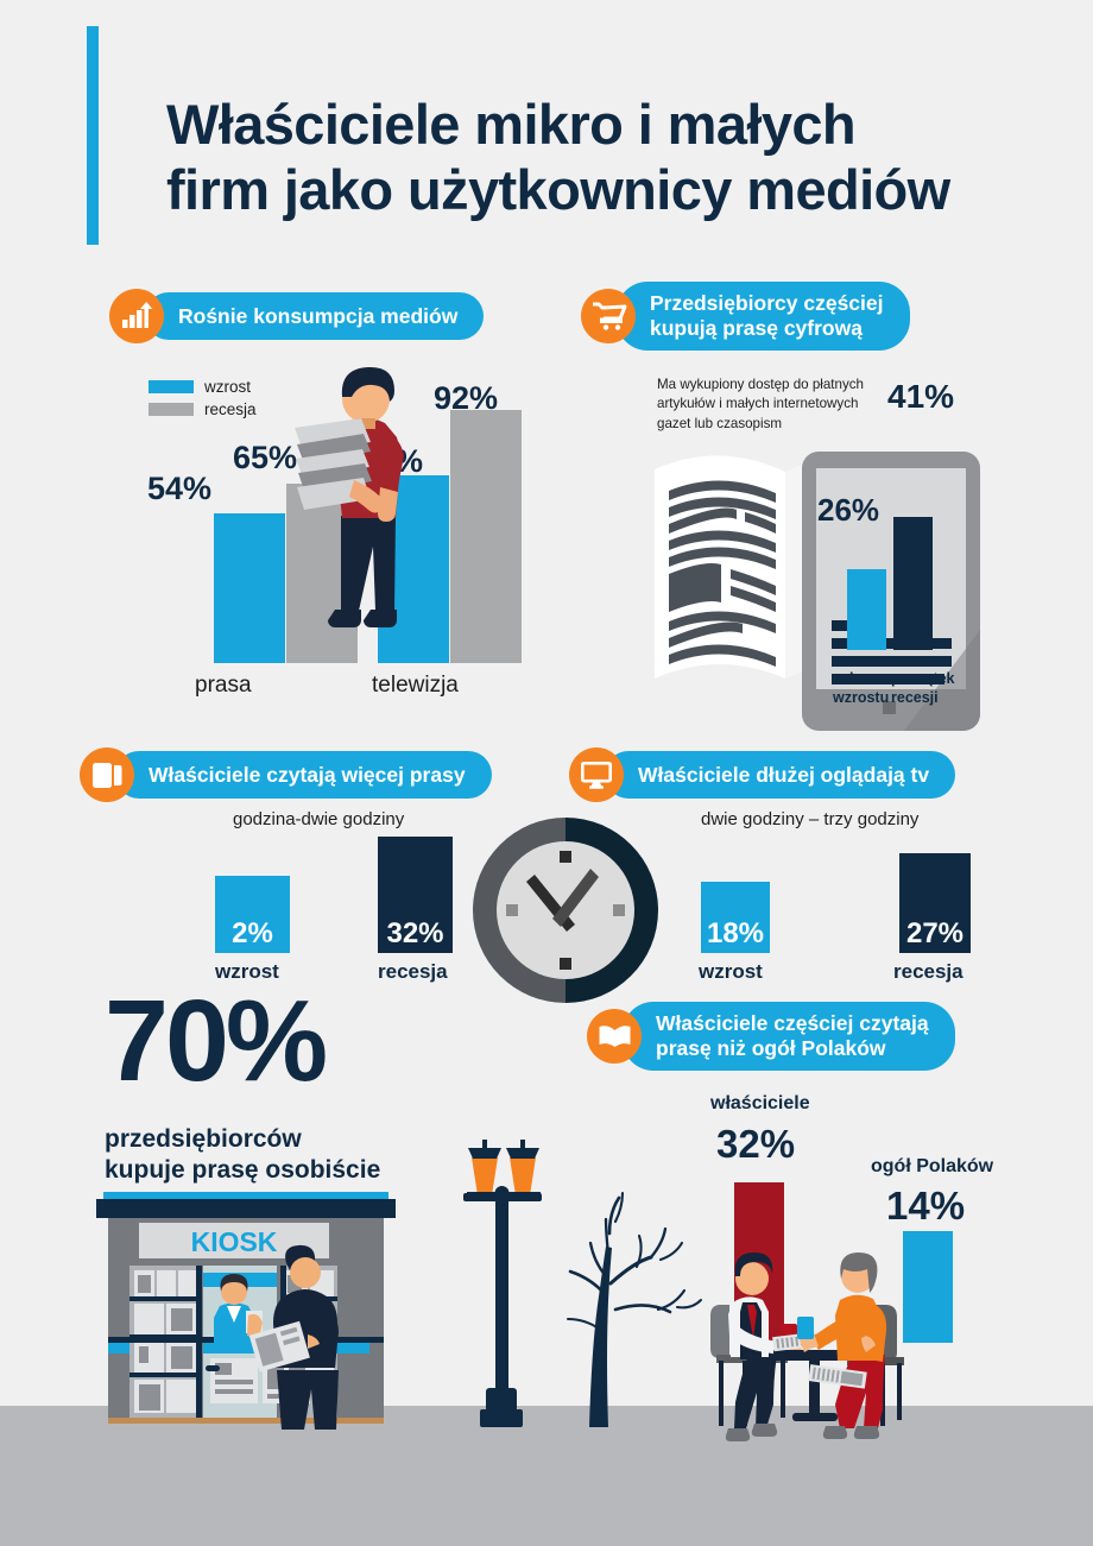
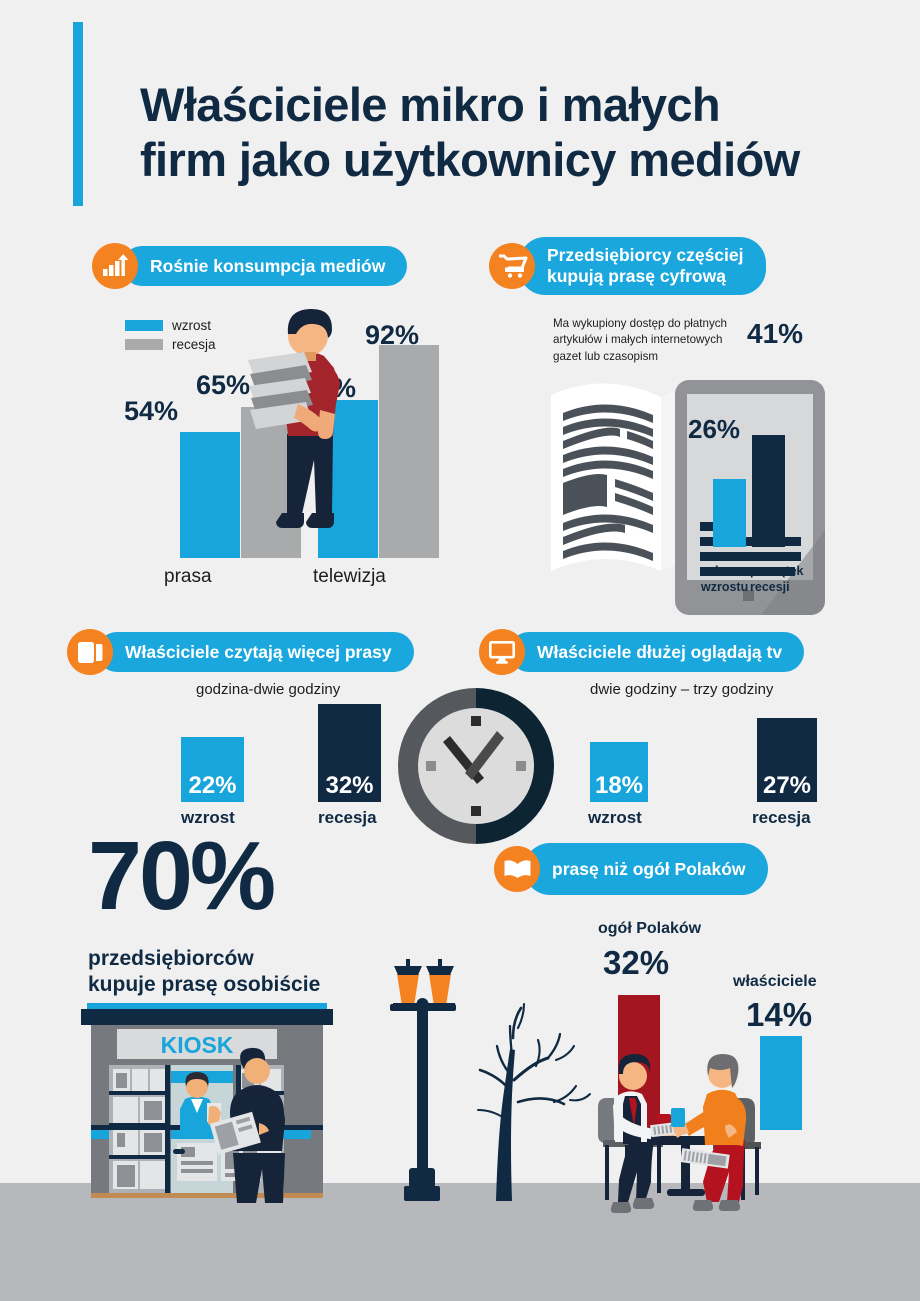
  Właściciele mikro i małych
  firm jako użytkownicy mediów
  Rośnie konsumpcja mediów
  wzrost
  recesja
  54%
  65%
  92%
  prasa
  telewizja
  Przedsiębiorcy częściej
  kupują prasę cyfrową
  Ma wykupiony dostęp do płatnych artykułów i małych internetowych gazet lub czasopism
  26%
  41%
  okres wzrostu
  początek recesji
  Właściciele czytają więcej prasy
  godzina-dwie godziny
- 2%
+ 22%
  wzrost
  32%
  recesja
  Właściciele dłużej oglądają tv
  dwie godziny – trzy godziny
  18%
  wzrost
  27%
  recesja
  70%
  przedsiębiorców
  kupuje prasę osobiście
  KIOSK
- Właściciele częściej czytają
  prasę niż ogół Polaków
- właściciele
+ ogół Polaków
  32%
- ogół Polaków
+ właściciele
  14%
